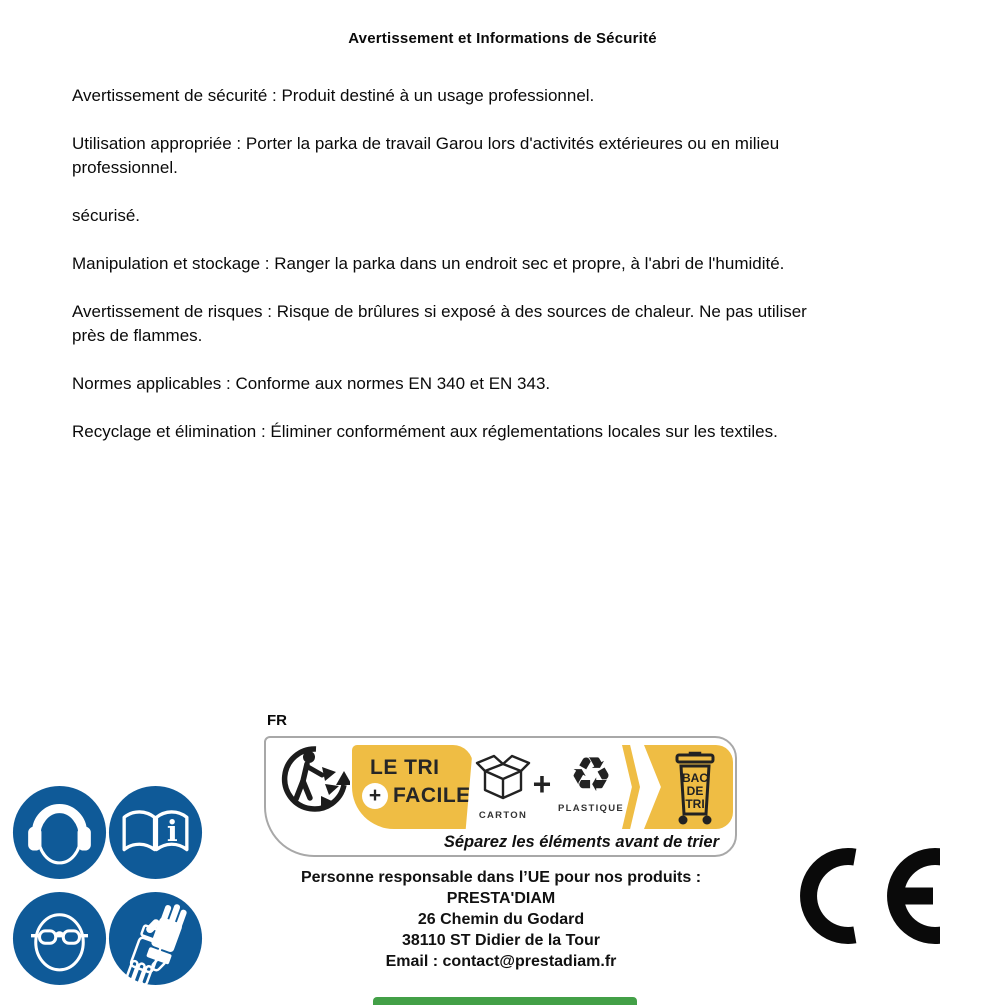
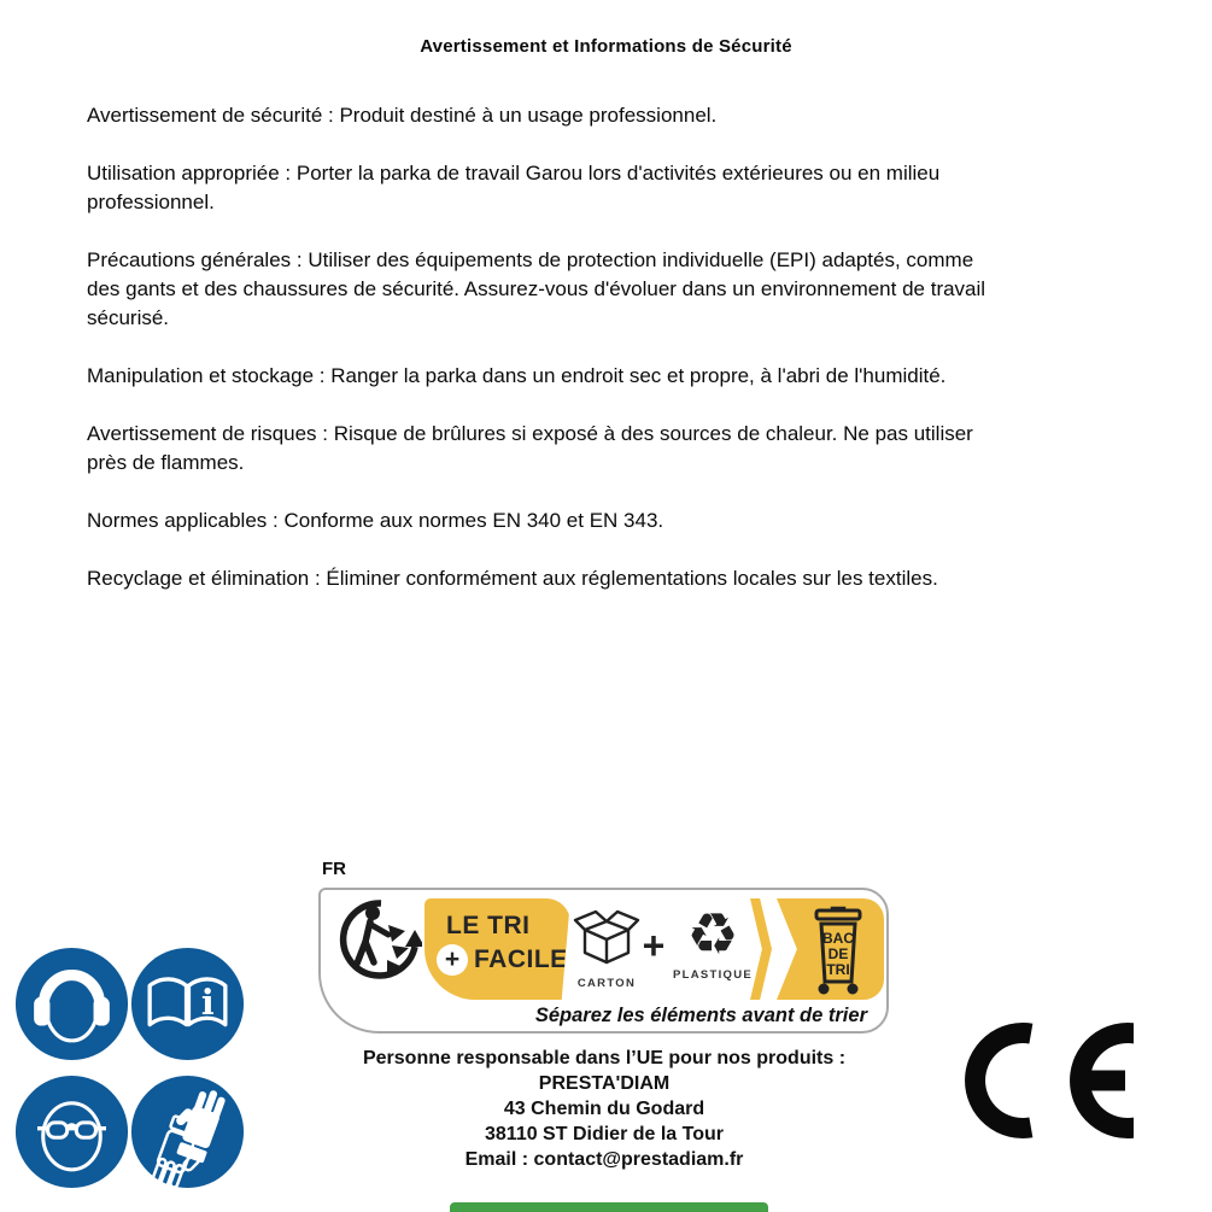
  Avertissement et Informations de Sécurité
  Avertissement de sécurité : Produit destiné à un usage professionnel.
  Utilisation appropriée : Porter la parka de travail Garou lors d'activités extérieures ou en milieu
  professionnel.
+ Précautions générales : Utiliser des équipements de protection individuelle (EPI) adaptés, comme
+ des gants et des chaussures de sécurité. Assurez-vous d'évoluer dans un environnement de travail
  sécurisé.
  Manipulation et stockage : Ranger la parka dans un endroit sec et propre, à l'abri de l'humidité.
  Avertissement de risques : Risque de brûlures si exposé à des sources de chaleur. Ne pas utiliser
  près de flammes.
  Normes applicables : Conforme aux normes EN 340 et EN 343.
  Recyclage et élimination : Éliminer conformément aux réglementations locales sur les textiles.
  i
  FR
  LE TRI
  +
  FACILE
  CARTON
  +
  ♻
  PLASTIQUE
  BAC
  DE
  TRI
  Séparez les éléments avant de trier
  Personne responsable dans l’UE pour nos produits :
  PRESTA'DIAM
- 26 Chemin du Godard
+ 43 Chemin du Godard
  38110 ST Didier de la Tour
  Email : contact@prestadiam.fr
